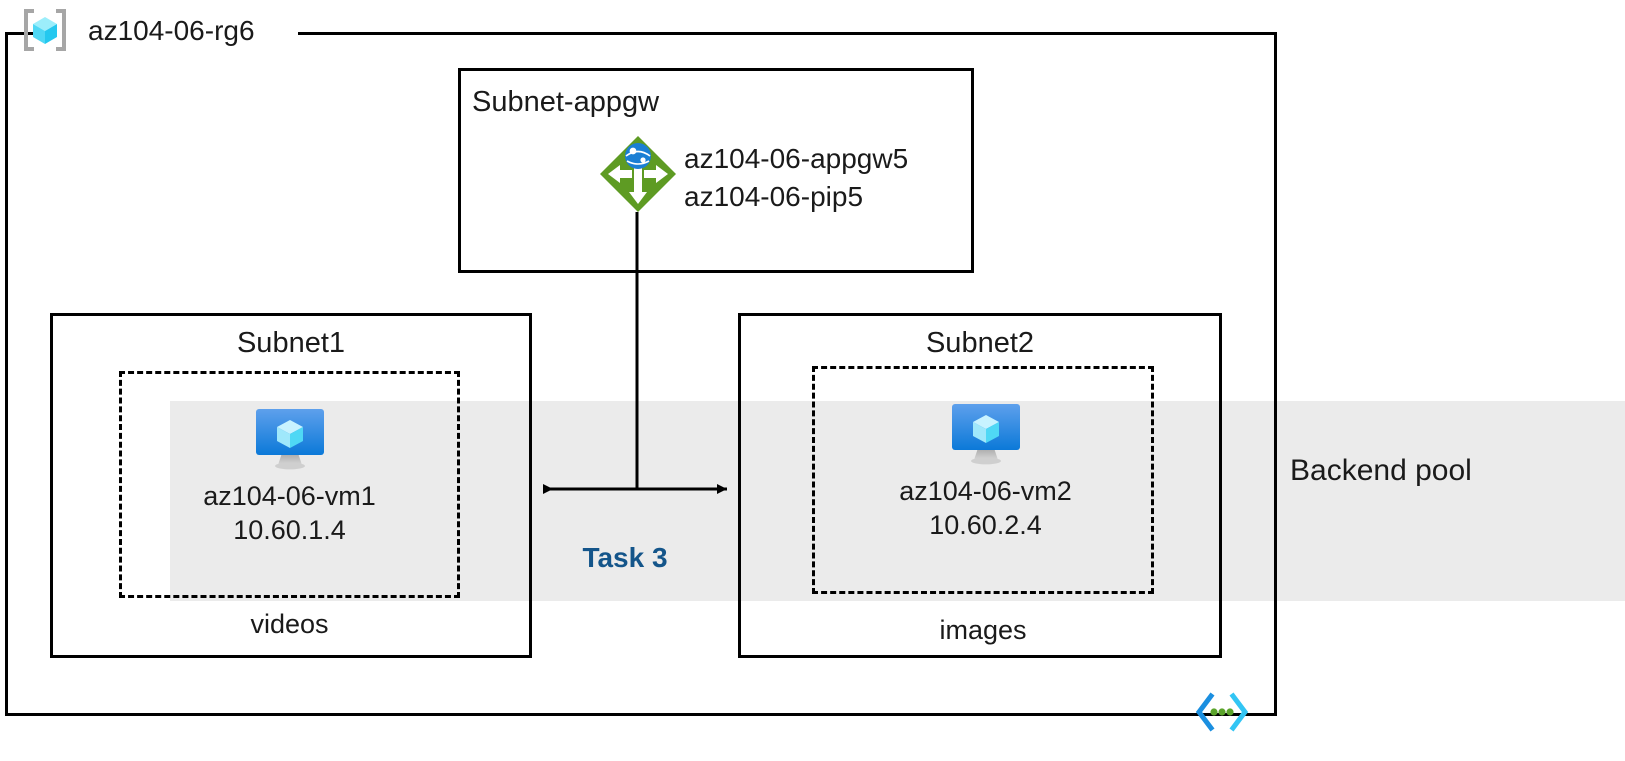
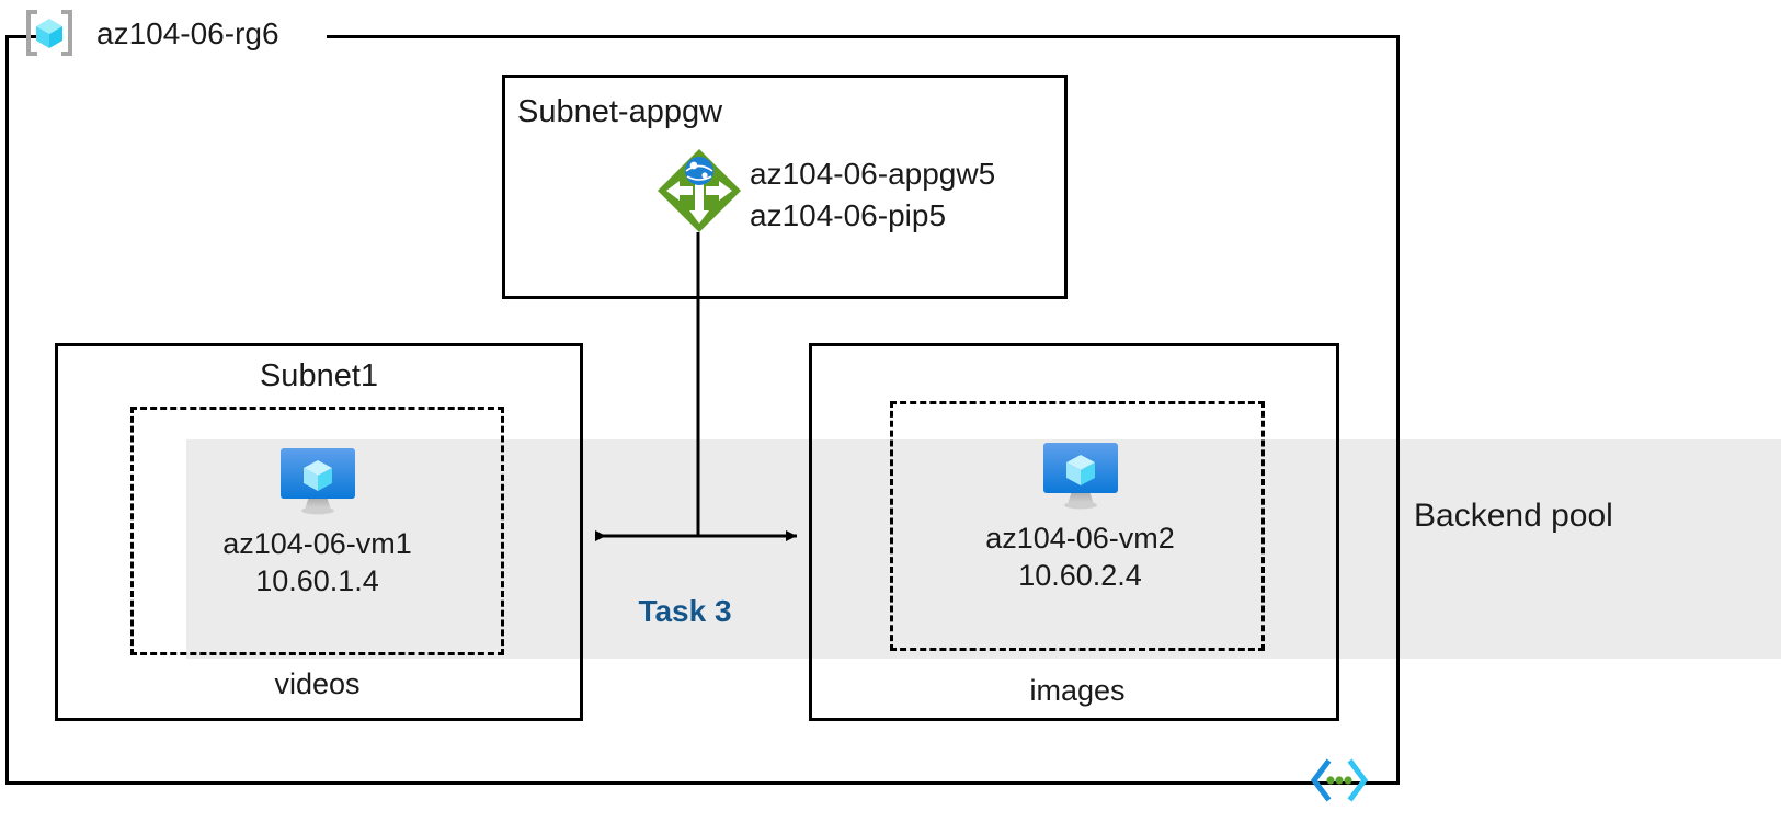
  az104-06-rg6
  Subnet-appgw
  az104-06-appgw5
  az104-06-pip5
  Subnet1
  az104-06-vm1
  10.60.1.4
  videos
- Subnet2
  az104-06-vm2
  10.60.2.4
  images
  Task 3
  Backend pool
